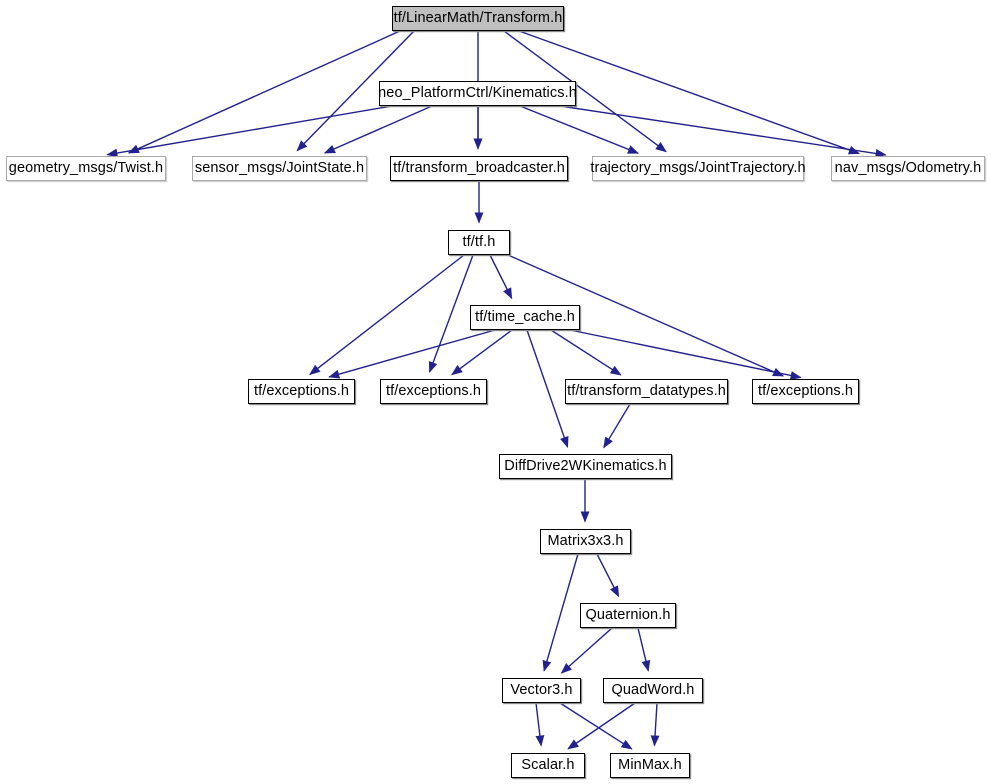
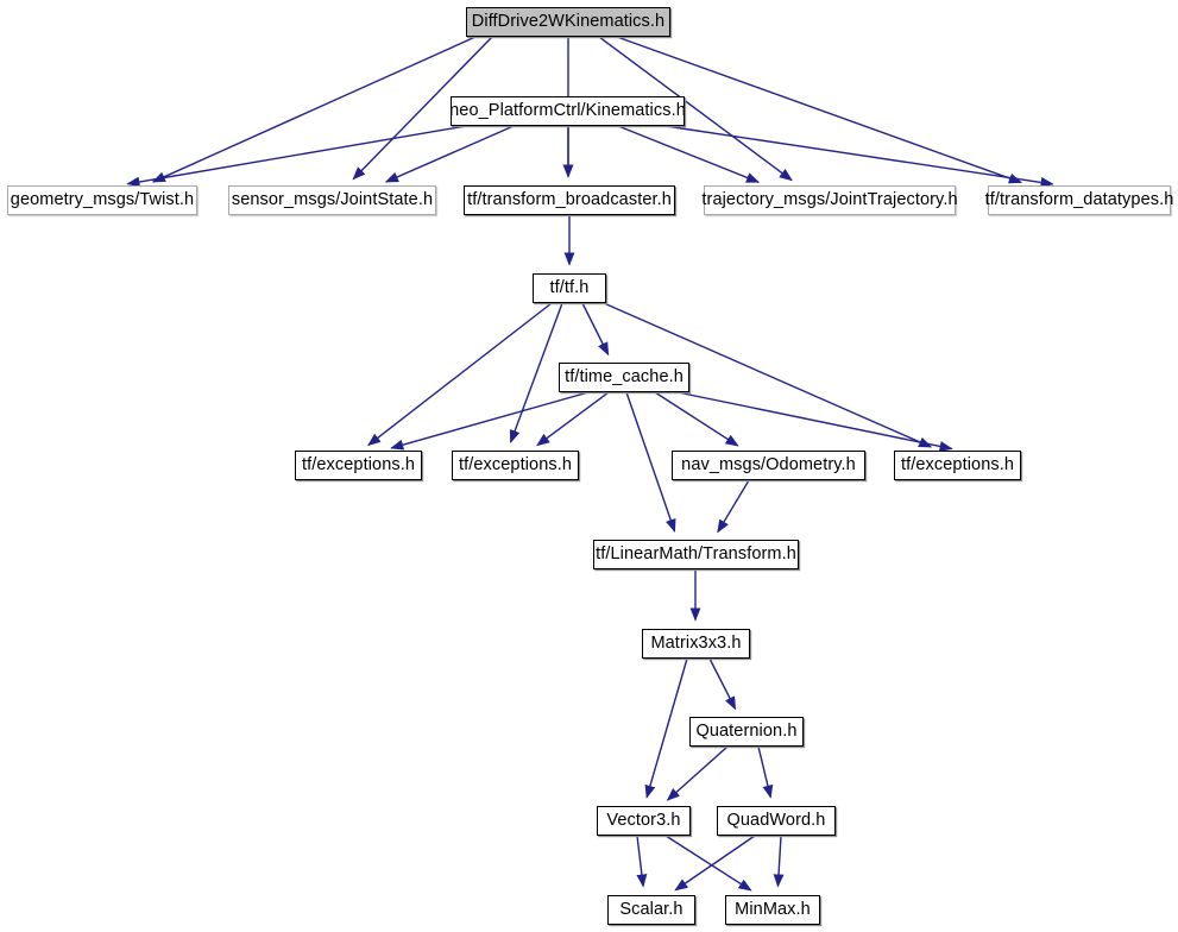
- tf/LinearMath/Transform.h
+ DiffDrive2WKinematics.h
  neo_PlatformCtrl/Kinematics.h
  geometry_msgs/Twist.h
  sensor_msgs/JointState.h
  tf/transform_broadcaster.h
  trajectory_msgs/JointTrajectory.h
- nav_msgs/Odometry.h
+ tf/transform_datatypes.h
  tf/tf.h
  tf/time_cache.h
  tf/exceptions.h
  tf/exceptions.h
- tf/transform_datatypes.h
+ nav_msgs/Odometry.h
  tf/exceptions.h
- DiffDrive2WKinematics.h
+ tf/LinearMath/Transform.h
  Matrix3x3.h
  Quaternion.h
  Vector3.h
  QuadWord.h
  Scalar.h
  MinMax.h
